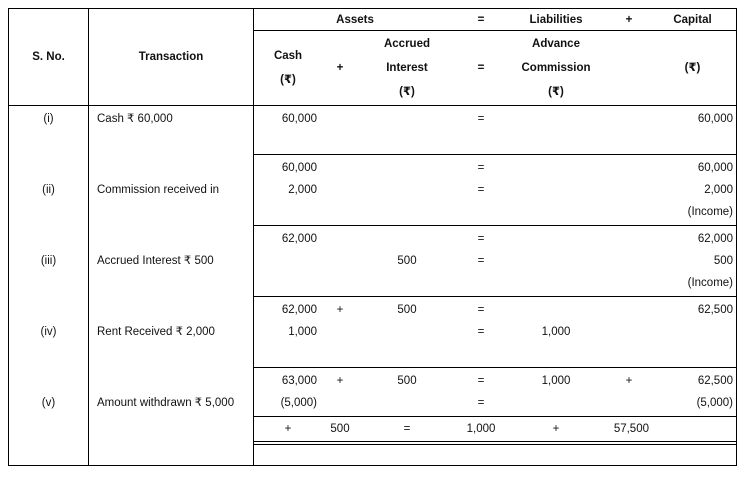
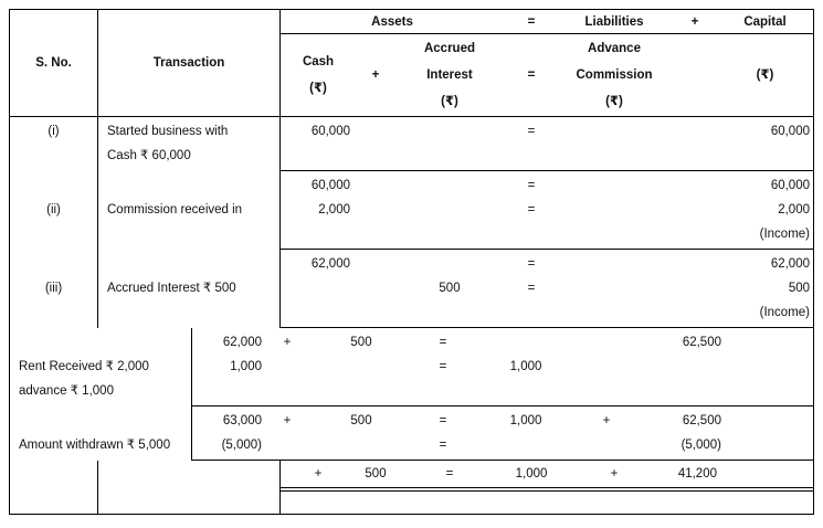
  S. No.
  Transaction
  Assets
  =
  Liabilities
  +
  Capital
  Cash
  (₹)
  +
  Accrued
  Interest
  (₹)
  =
  Advance
  Commission
  (₹)
  (₹)
  (i)
+ Started business with
  Cash ₹ 60,000
  60,000
  =
  60,000
  (ii)
  Commission received in
  60,000
  =
  60,000
  2,000
  =
  2,000
  (Income)
  (iii)
  Accrued Interest ₹ 500
  62,000
  =
  62,000
  500
  =
  500
  (Income)
- (iv)
  Rent Received ₹ 2,000
+ advance ₹ 1,000
  62,000
  +
  500
  =
  62,500
  1,000
  =
  1,000
- (v)
  Amount withdrawn ₹ 5,000
  63,000
  +
  500
  =
  1,000
  +
  62,500
  (5,000)
  =
  (5,000)
  +
  500
  =
  1,000
  +
- 57,500
+ 41,200
